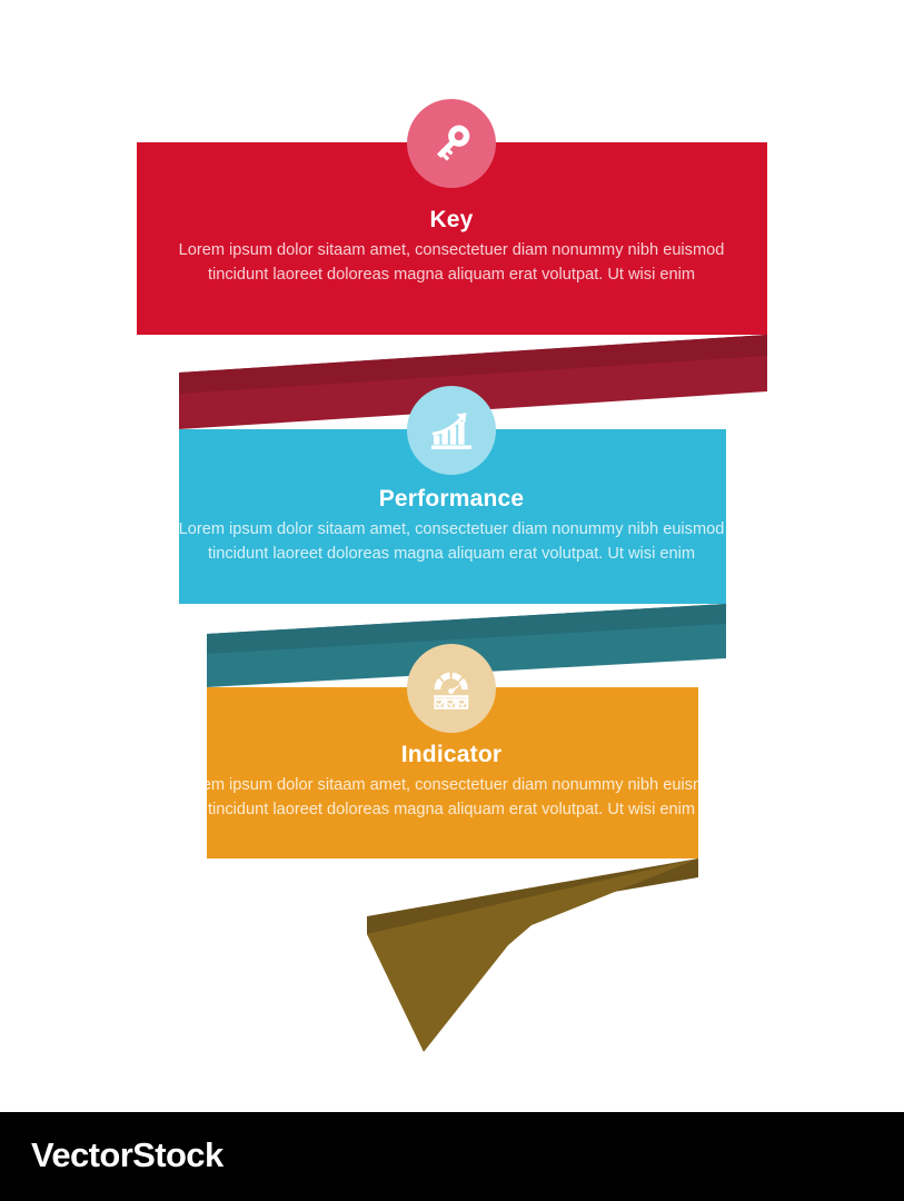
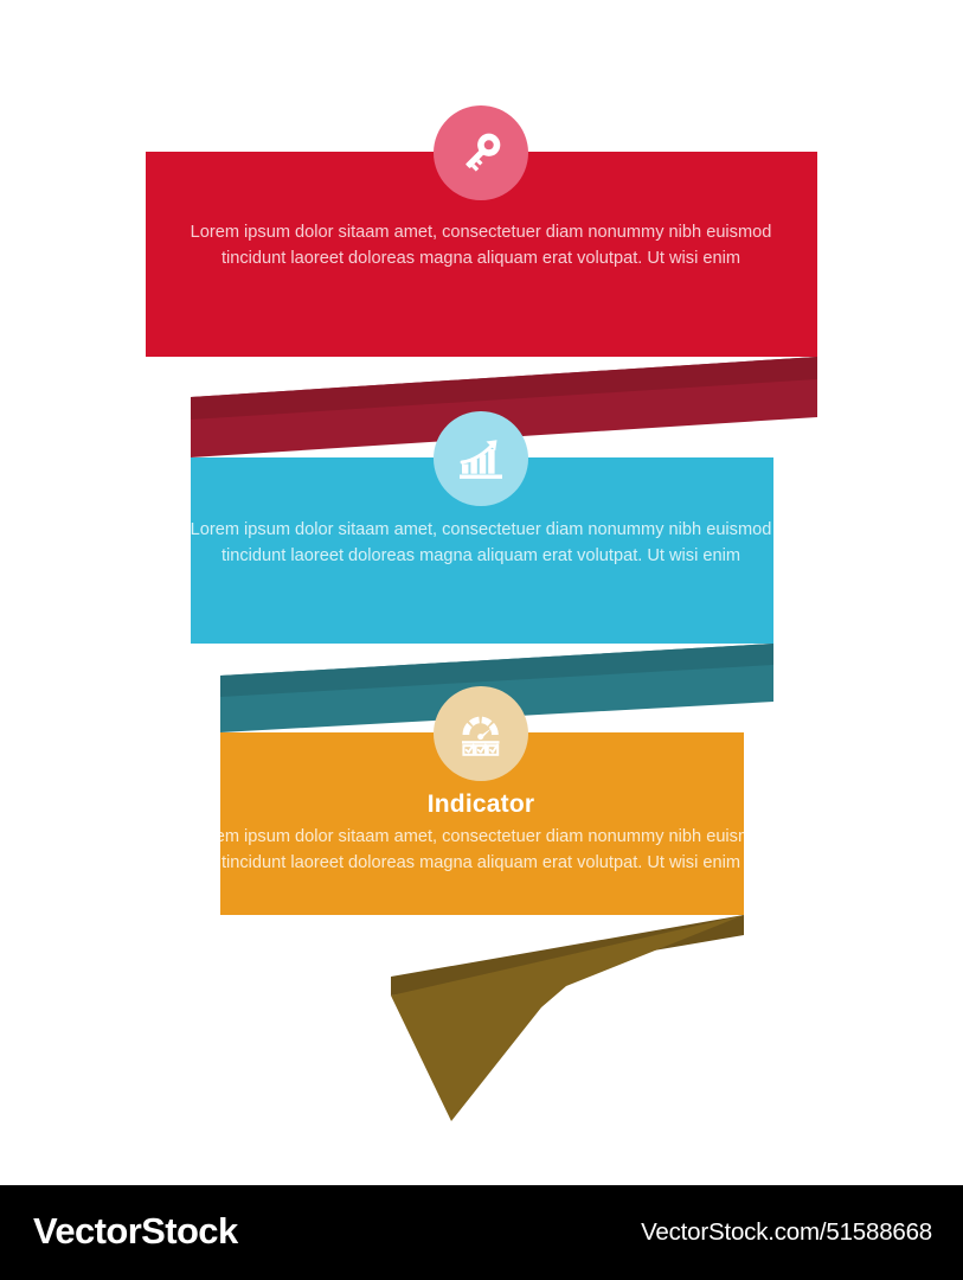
- Key
  Lorem ipsum dolor sitaam amet, consectetuer diam nonummy nibh euismod tincidunt laoreet doloreas magna aliquam erat volutpat. Ut wisi enim
- Performance
  Lorem ipsum dolor sitaam amet, consectetuer diam nonummy nibh euismod tincidunt laoreet doloreas magna aliquam erat volutpat. Ut wisi enim
  Indicator
  Lorem ipsum dolor sitaam amet, consectetuer diam nonummy nibh euismod tincidunt laoreet doloreas magna aliquam erat volutpat. Ut wisi enim
  VectorStock
+ VectorStock.com/51588668
